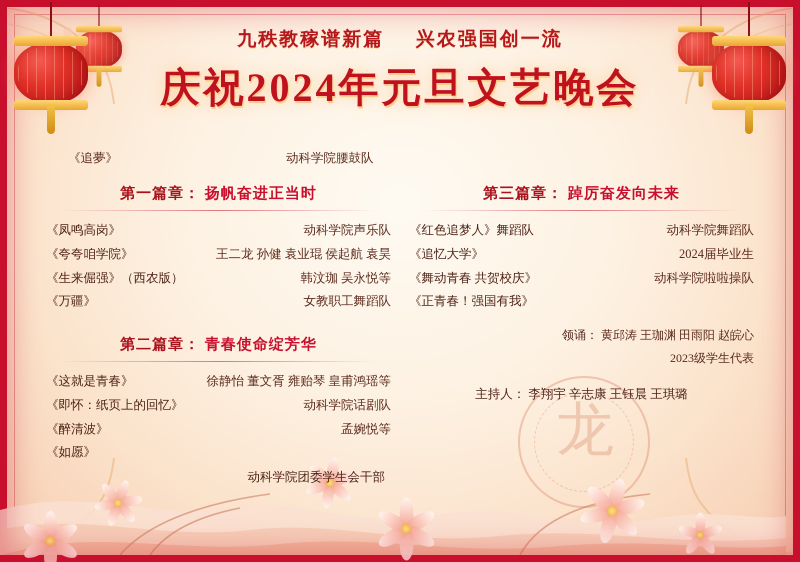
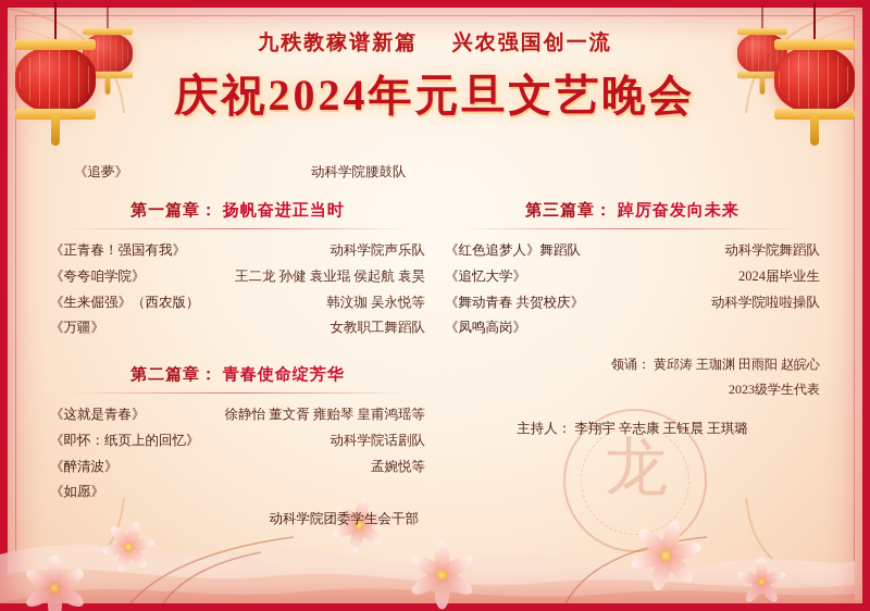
  龙
  九秩教稼谱新篇 兴农强国创一流
  庆祝2024年元旦文艺晚会
  《追夢》
  动科学院腰鼓队
  第一篇章： 扬帆奋进正当时
- 《凤鸣高岗》
+ 《正青春！强国有我》
  动科学院声乐队
  《夸夸咱学院》
  王二龙 孙健 袁业琨 侯起航 袁昊
  《生来倔强》（西农版）
  韩汶珈 吴永悦等
  《万疆》
  女教职工舞蹈队
  第二篇章： 青春使命绽芳华
  《这就是青春》
  徐静怡 董文胥 雍贻琴 皇甫鸿瑶等
  《即怀：纸页上的回忆》
  动科学院话剧队
  《醉清波》
  孟婉悦等
  《如愿》
  动科学院团委学生会干部
  第三篇章： 踔厉奋发向未来
  《红色追梦人》舞蹈队
  动科学院舞蹈队
  《追忆大学》
  2024届毕业生
  《舞动青春 共贺校庆》
  动科学院啦啦操队
- 《正青春！强国有我》
+ 《凤鸣高岗》
  领诵： 黄邱涛 王珈渊 田雨阳 赵皖心
  2023级学生代表
  主持人： 李翔宇 辛志康 王钰晨 王琪璐
